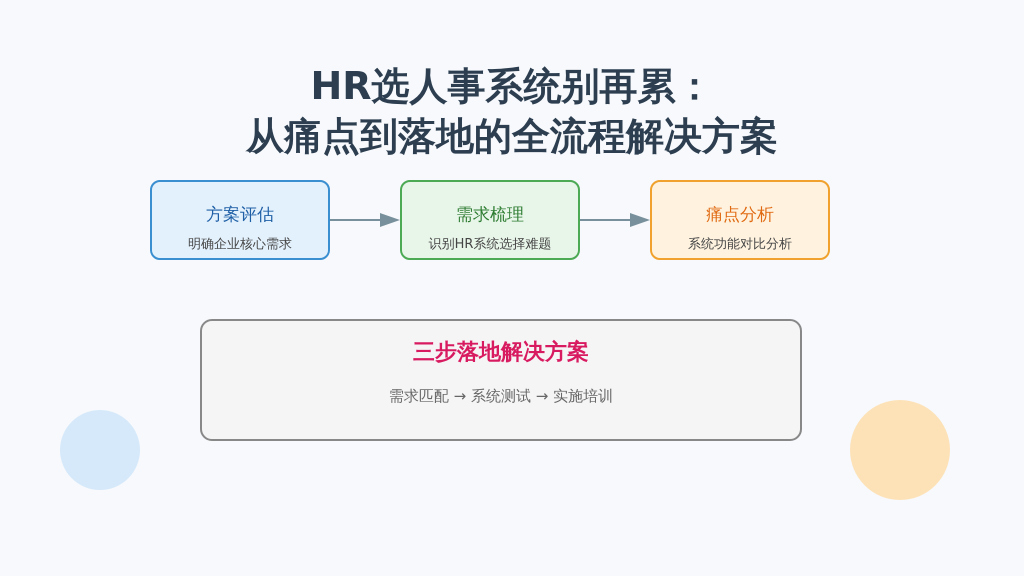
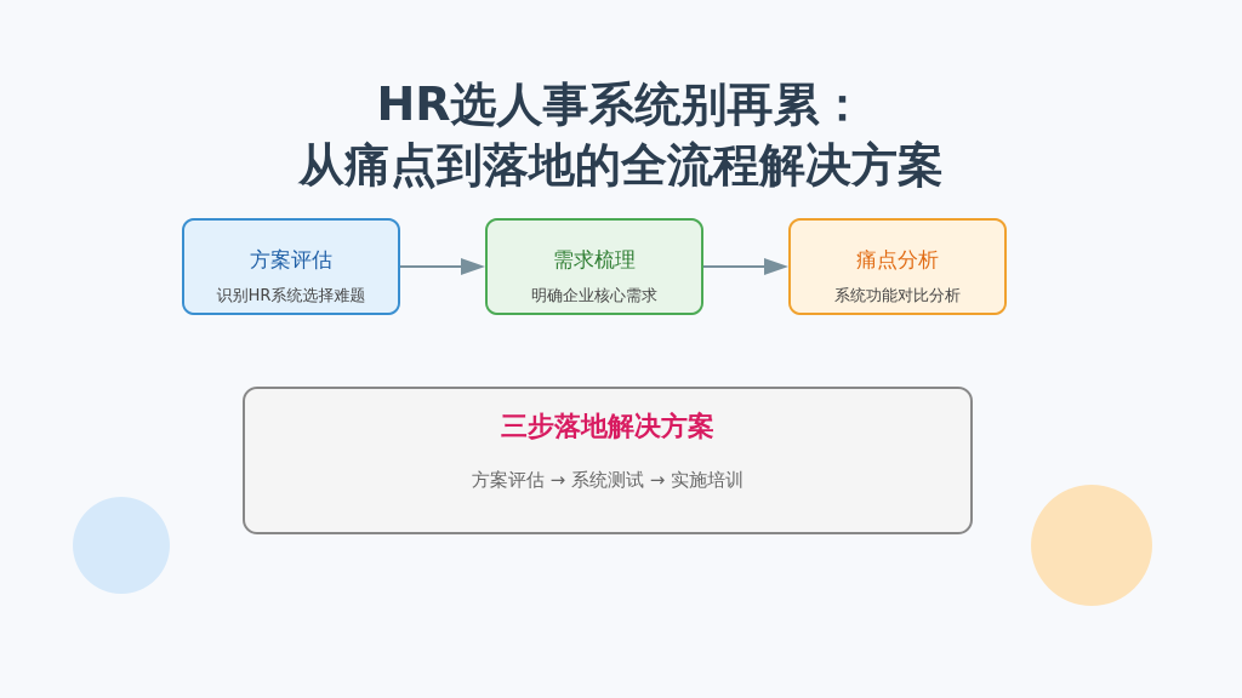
  HR选人事系统别再累：
  从痛点到落地的全流程解决方案
  方案评估
- 明确企业核心需求
+ 识别HR系统选择难题
  需求梳理
- 识别HR系统选择难题
+ 明确企业核心需求
  痛点分析
  系统功能对比分析
  三步落地解决方案
- 需求匹配 → 系统测试 → 实施培训
+ 方案评估 → 系统测试 → 实施培训
